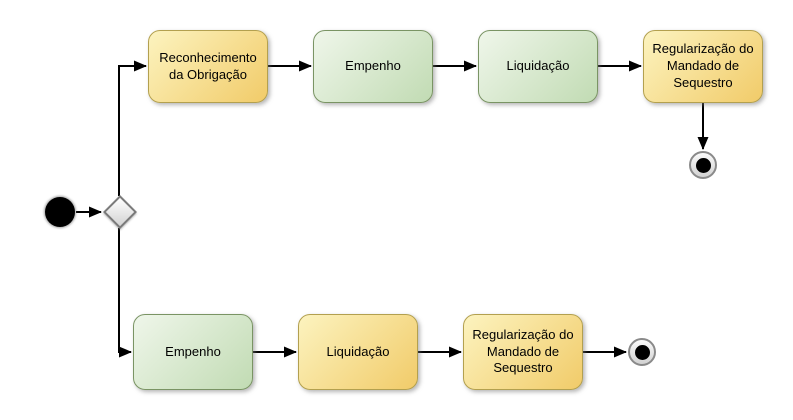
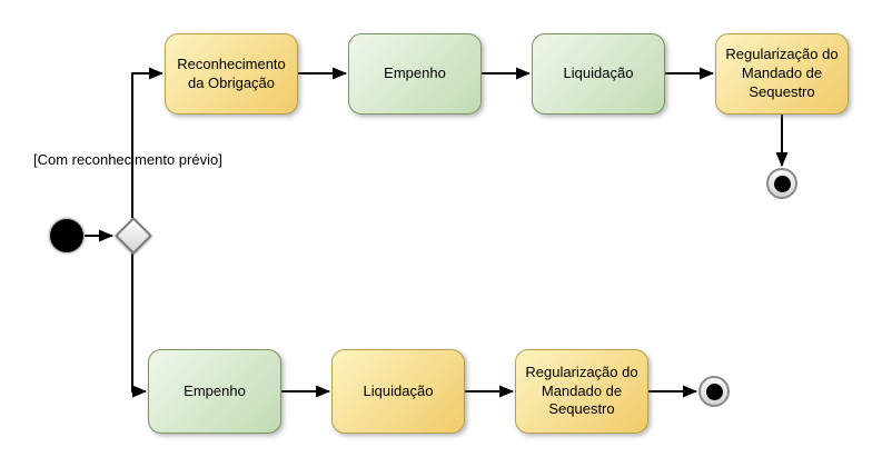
+ [Com reconhecimento prévio]
  Reconhecimento
  da Obrigação
  Empenho
  Liquidação
  Regularização do
  Mandado de
  Sequestro
  Empenho
  Liquidação
  Regularização do
  Mandado de
  Sequestro
